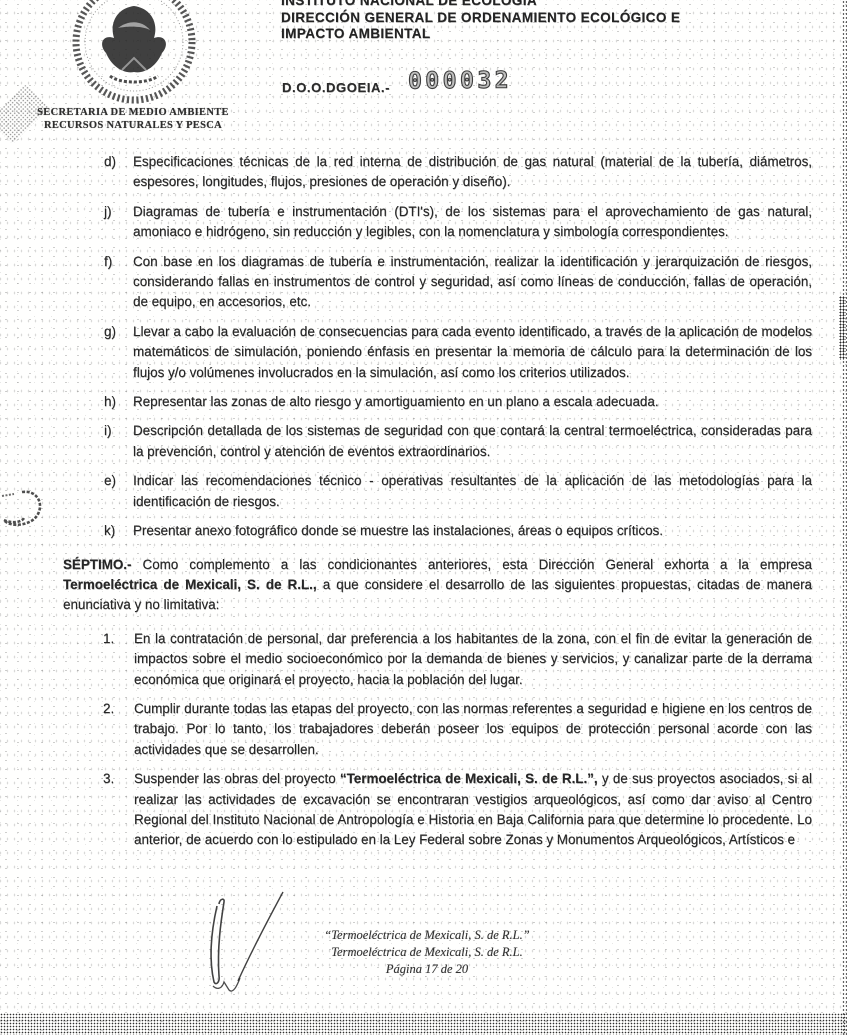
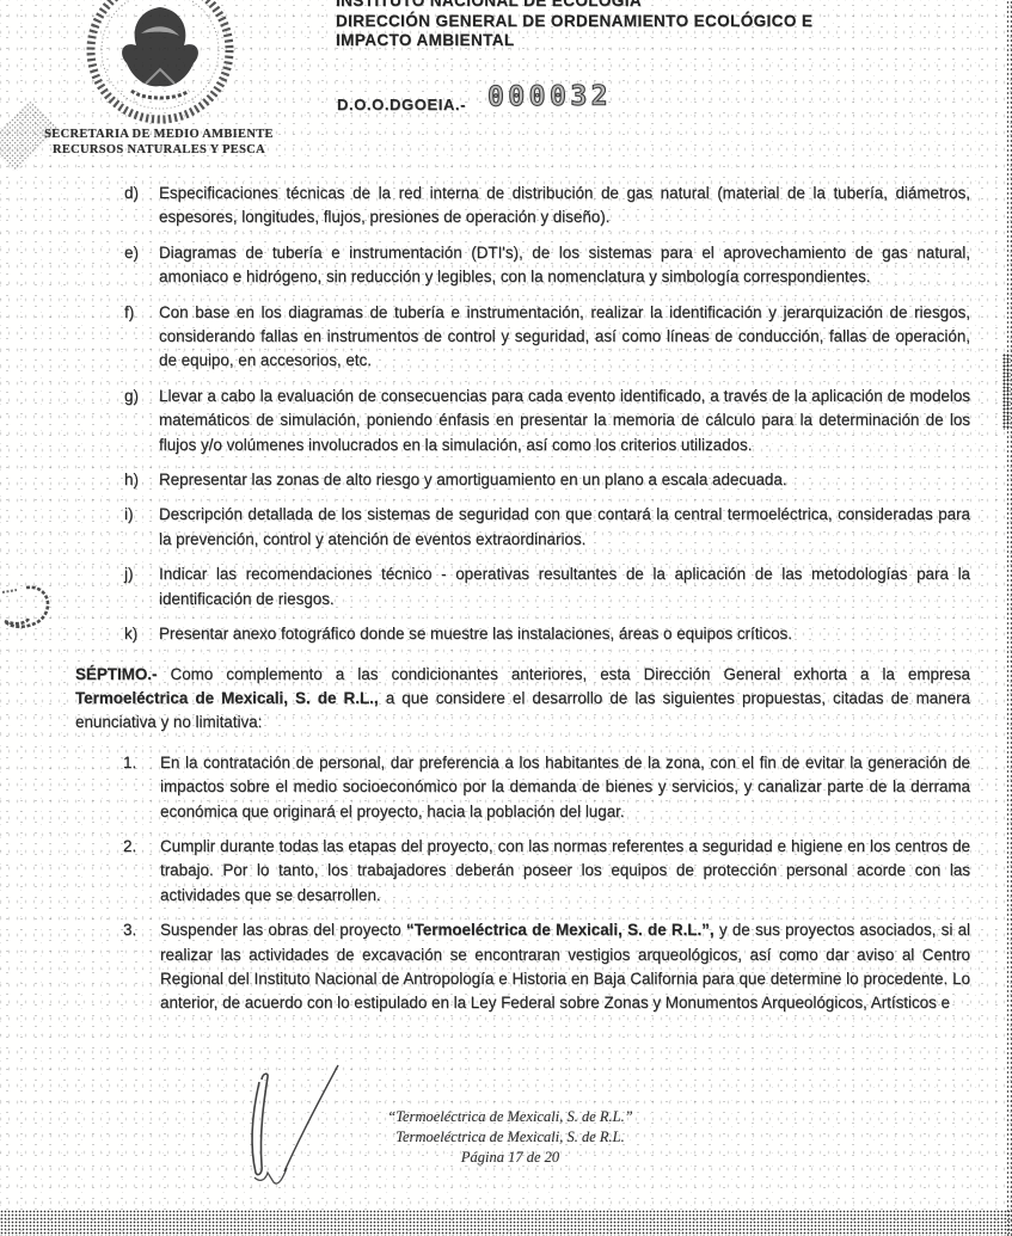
  SECRETARIA DE MEDIO AMBIENTE
  RECURSOS NATURALES Y PESCA
  INSTITUTO NACIONAL DE ECOLOGÍA
  DIRECCIÓN GENERAL DE ORDENAMIENTO ECOLÓGICO E
  IMPACTO AMBIENTAL
  D.O.O.DGOEIA.-
  000032
  d)
  Especificaciones técnicas de la red interna de distribución de gas natural (material de la tubería, diámetros, espesores, longitudes, flujos, presiones de operación y diseño).
- j)
+ e)
  Diagramas de tubería e instrumentación (DTI's), de los sistemas para el aprovechamiento de gas natural, amoniaco e hidrógeno, sin reducción y legibles, con la nomenclatura y simbología correspondientes.
  f)
  Con base en los diagramas de tubería e instrumentación, realizar la identificación y jerarquización de riesgos, considerando fallas en instrumentos de control y seguridad, así como líneas de conducción, fallas de operación, de equipo, en accesorios, etc.
  g)
  Llevar a cabo la evaluación de consecuencias para cada evento identificado, a través de la aplicación de modelos matemáticos de simulación, poniendo énfasis en presentar la memoria de cálculo para la determinación de los flujos y/o volúmenes involucrados en la simulación, así como los criterios utilizados.
  h)
  Representar las zonas de alto riesgo y amortiguamiento en un plano a escala adecuada.
  i)
  Descripción detallada de los sistemas de seguridad con que contará la central termoeléctrica, consideradas para la prevención, control y atención de eventos extraordinarios.
- e)
+ j)
  Indicar las recomendaciones técnico - operativas resultantes de la aplicación de las metodologías para la identificación de riesgos.
  k)
  Presentar anexo fotográfico donde se muestre las instalaciones, áreas o equipos críticos.
  SÉPTIMO.- Como complemento a las condicionantes anteriores, esta Dirección General exhorta a la empresa Termoeléctrica de Mexicali, S. de R.L., a que considere el desarrollo de las siguientes propuestas, citadas de manera enunciativa y no limitativa:
  1.
  En la contratación de personal, dar preferencia a los habitantes de la zona, con el fin de evitar la generación de impactos sobre el medio socioeconómico por la demanda de bienes y servicios, y canalizar parte de la derrama económica que originará el proyecto, hacia la población del lugar.
  2.
  Cumplir durante todas las etapas del proyecto, con las normas referentes a seguridad e higiene en los centros de trabajo. Por lo tanto, los trabajadores deberán poseer los equipos de protección personal acorde con las actividades que se desarrollen.
  3.
  Suspender las obras del proyecto “Termoeléctrica de Mexicali, S. de R.L.”, y de sus proyectos asociados, si al realizar las actividades de excavación se encontraran vestigios arqueológicos, así como dar aviso al Centro Regional del Instituto Nacional de Antropología e Historia en Baja California para que determine lo procedente. Lo anterior, de acuerdo con lo estipulado en la Ley Federal sobre Zonas y Monumentos Arqueológicos, Artísticos e
  “Termoeléctrica de Mexicali, S. de R.L.”
  Termoeléctrica de Mexicali, S. de R.L.
  Página 17 de 20
